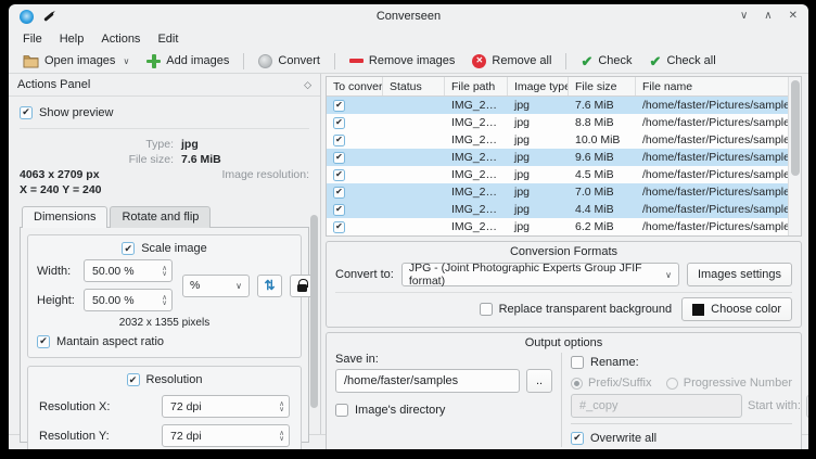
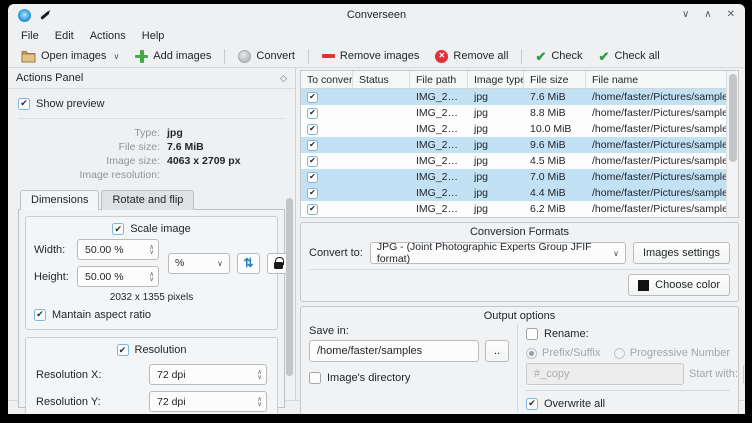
  Converseen
  ∨
  ∧
  ✕
  File
- Help
+ Edit
  Actions
- Edit
+ Help
  Open images
  ∨
  Add images
  Convert
  Remove images
  ✕
  Remove all
  ✔
  Check
  ✔
  Check all
  Actions Panel
  ◇
  ✔
  Show preview
  Type:
  jpg
  File size:
  7.6 MiB
+ Image size:
  4063 x 2709 px
  Image resolution:
- X = 240 Y = 240
  Dimensions
  Rotate and flip
  ✔
  Scale image
  Width:
  50.00 %
  Height:
  50.00 %
  %
  ∨
  ⇅
  2032 x 1355 pixels
  ✔
  Mantain aspect ratio
  ✔
  Resolution
  Resolution X:
  72 dpi
  Resolution Y:
  72 dpi
  To conver
  Status
  File path
  Image type
  File size
  File name
  ✔
  IMG_2815.
  jpg
  7.6 MiB
  /home/faster/Pictures/sampl
  ✔
  IMG_2816.
  jpg
  8.8 MiB
  /home/faster/Pictures/sampl
  ✔
  IMG_2820.
  jpg
  10.0 MiB
  /home/faster/Pictures/sampl
  ✔
  IMG_2821.
  jpg
  9.6 MiB
  /home/faster/Pictures/sampl
  ✔
  jpg
  4.5 MiB
  /home/faster/Pictures/sampl
  ✔
  IMG_2826.
  jpg
  7.0 MiB
  /home/faster/Pictures/sampl
  ✔
  jpg
  4.4 MiB
  /home/faster/Pictures/sampl
  ✔
  jpg
  6.2 MiB
  /home/faster/Pictures/sampl
  Conversion Formats
  Convert to:
  JPG - (Joint Photographic Experts Group JFIF format)
  ∨
  Images settings
- Replace transparent background
  Choose color
  Output options
  Save in:
  /home/faster/samples
  ..
  Image's directory
  Rename:
  Prefix/Suffix
  Progressive Number
  #_copy
  Start with:
  ✔
  Overwrite all
